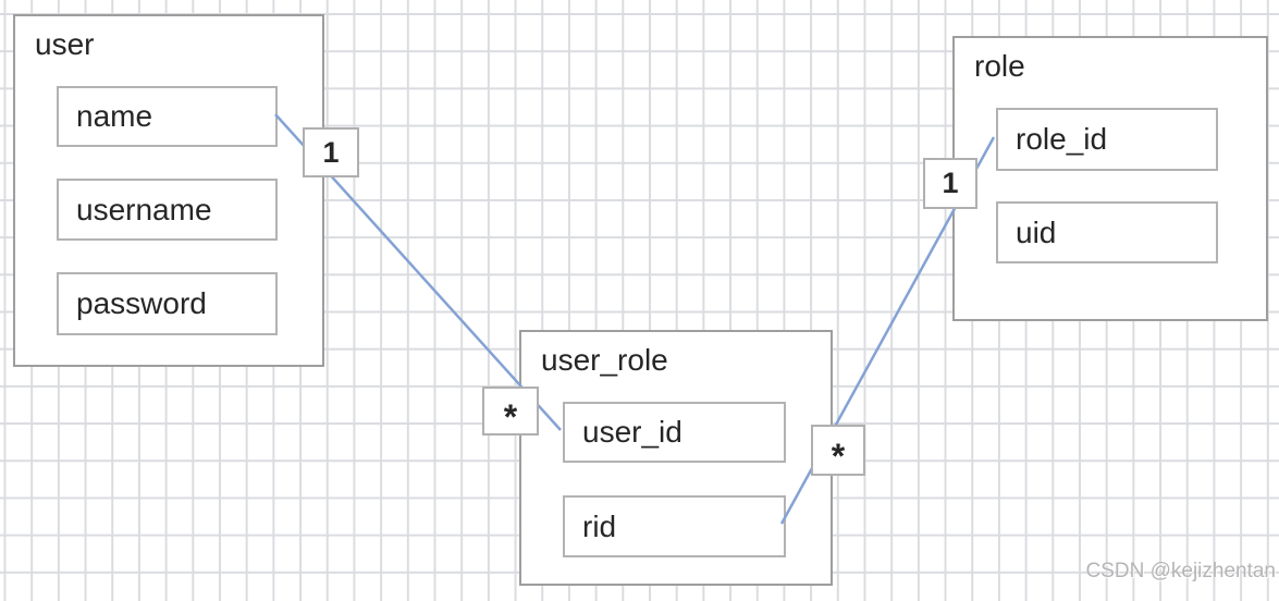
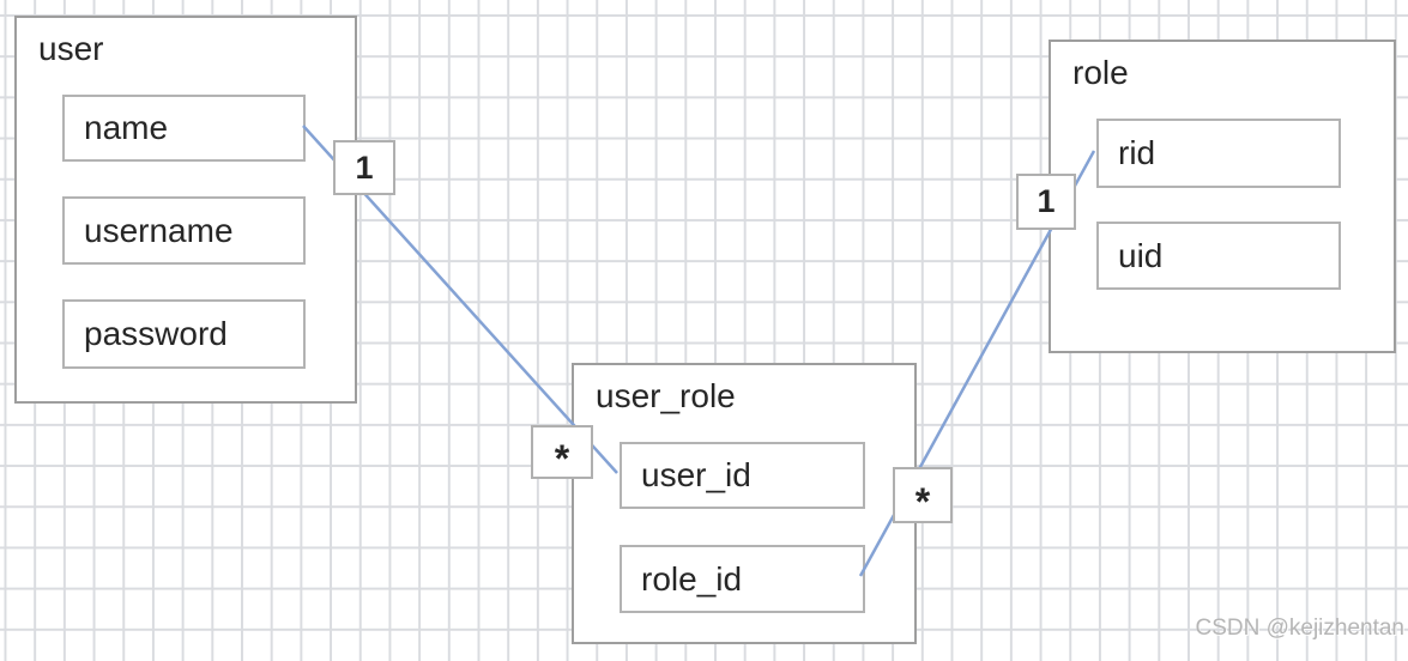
  user
  name
  username
  password
  user_role
  user_id
- rid
+ role_id
  role
- role_id
+ rid
  uid
  1
  *
  *
  1
  CSDN @kejizhentan
